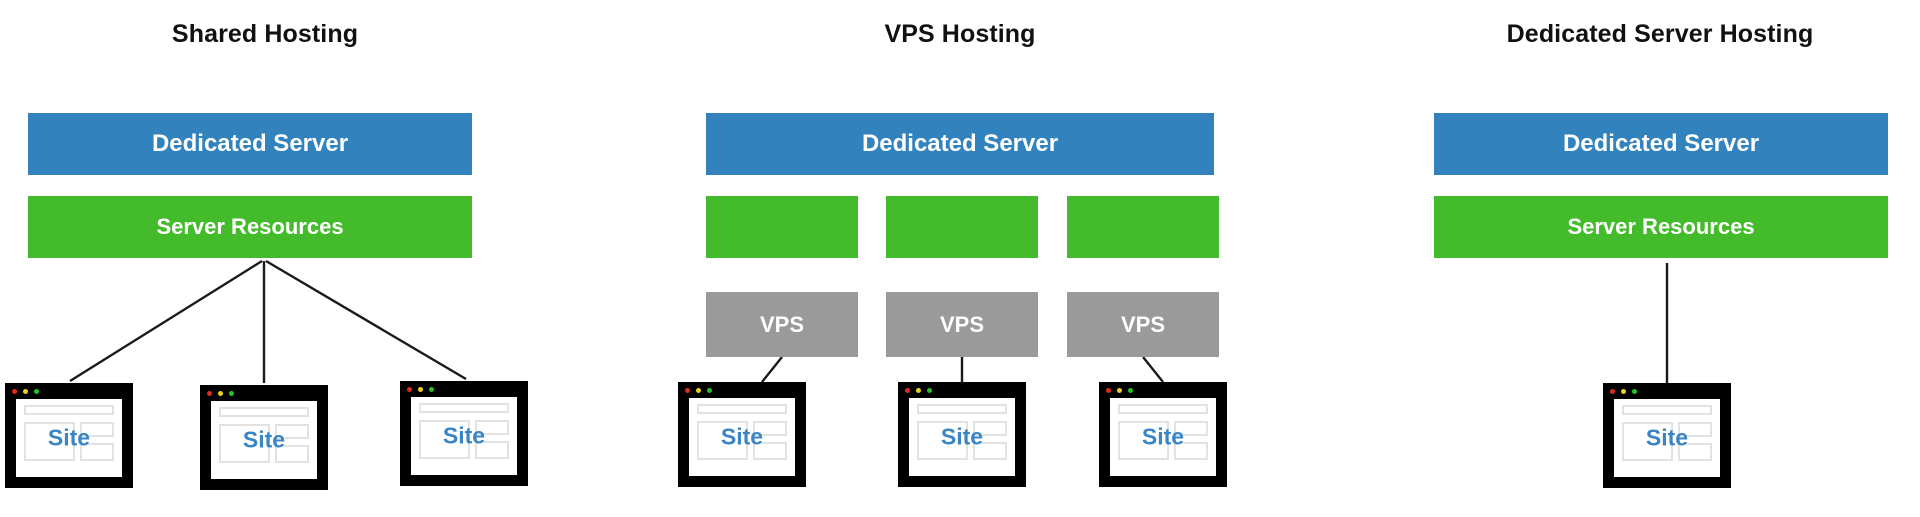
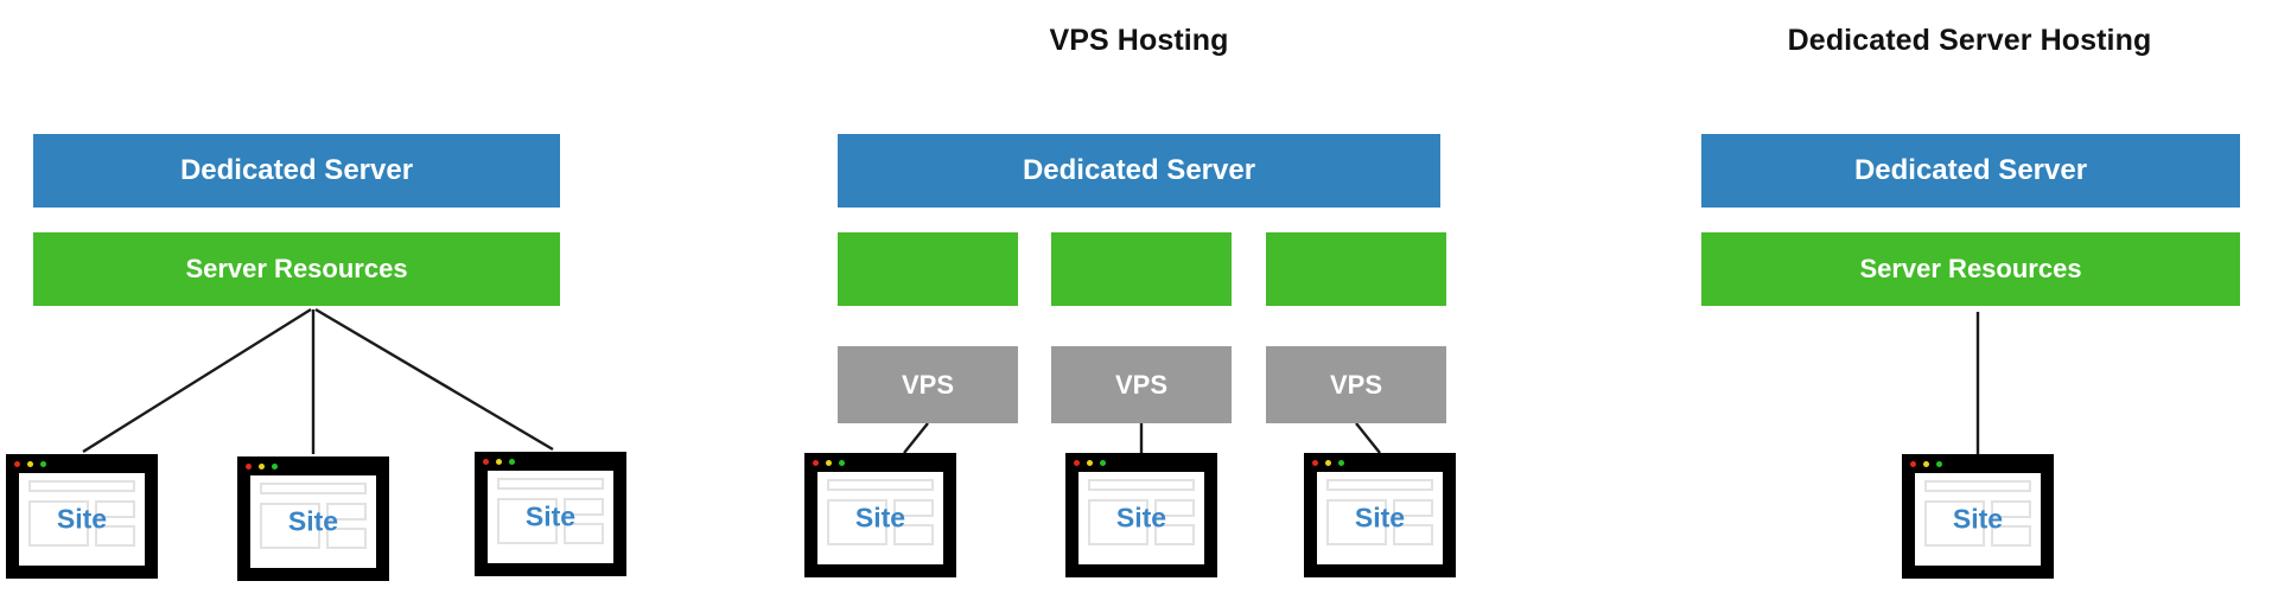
- Shared Hosting
  Dedicated Server
  Server Resources
  Site
  Site
  Site
  VPS Hosting
  Dedicated Server
  VPS
  VPS
  VPS
  Site
  Site
  Site
  Dedicated Server Hosting
  Dedicated Server
  Server Resources
  Site
